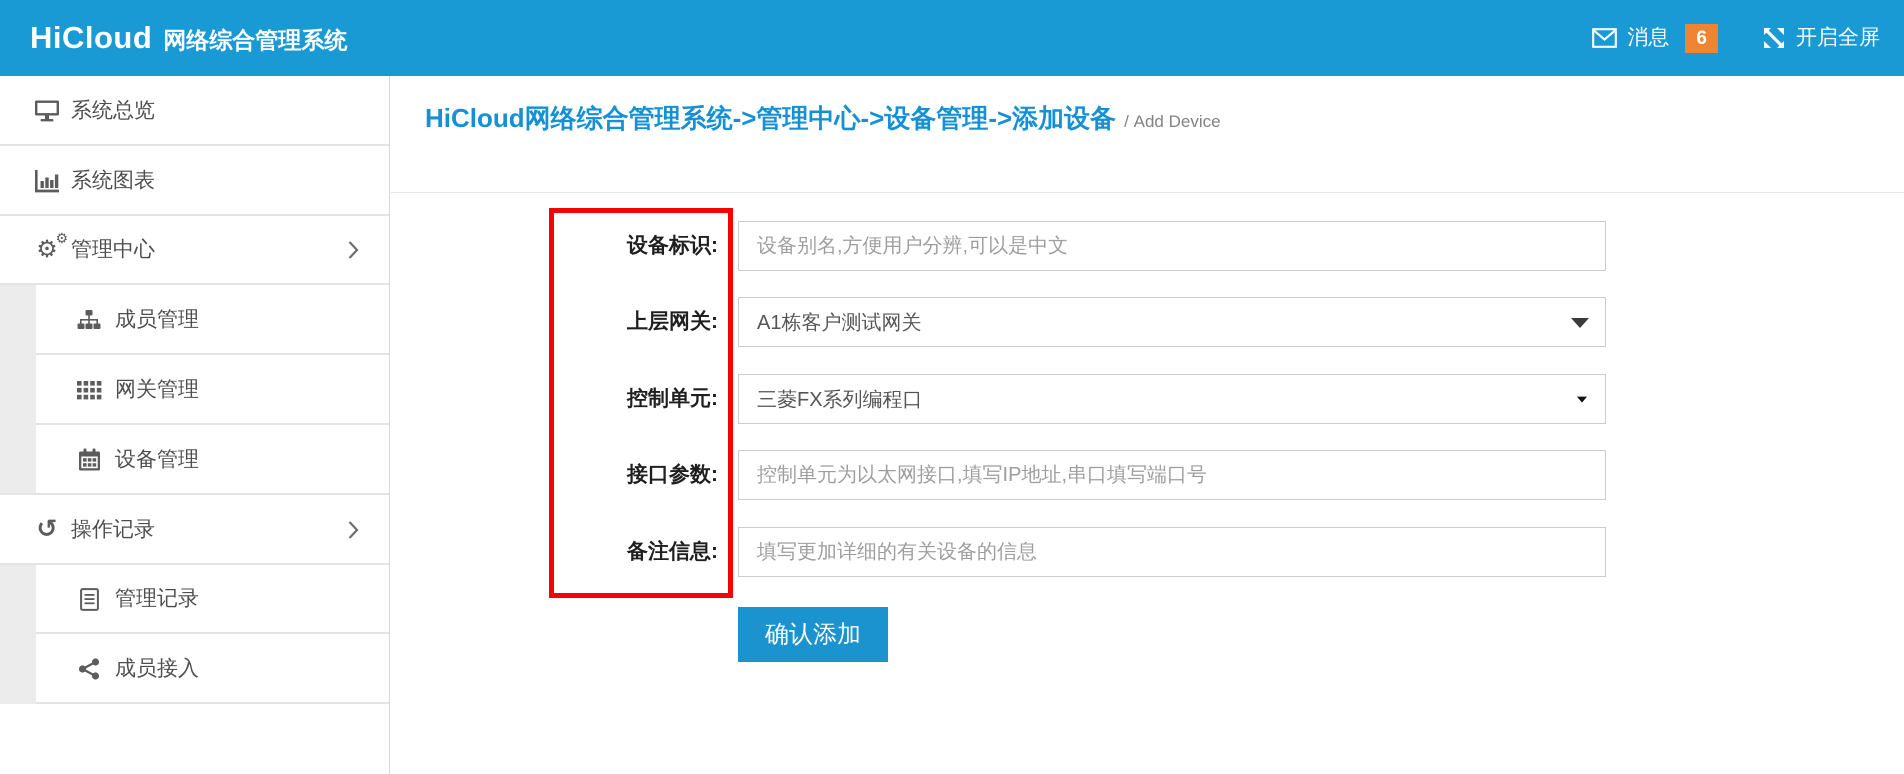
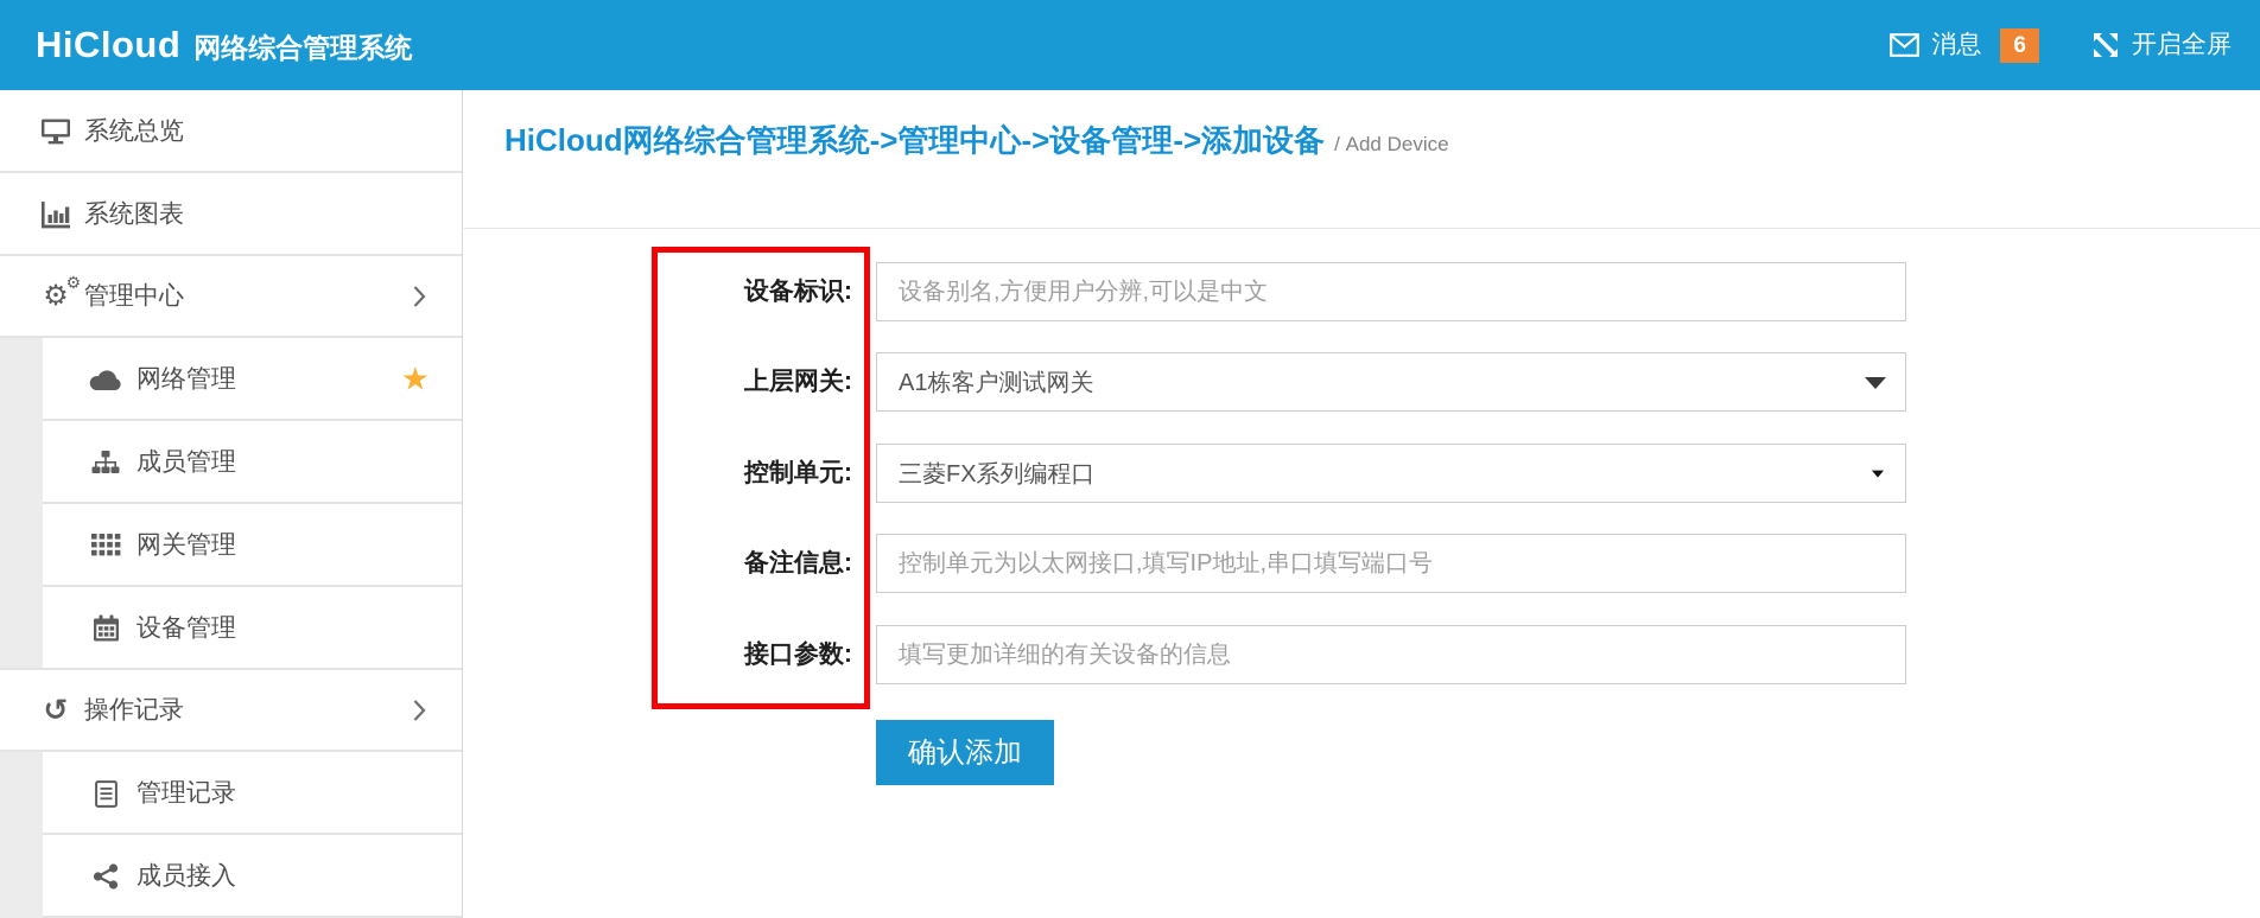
  HiCloud
  网络综合管理系统
  消息
  6
  开启全屏
  系统总览
  系统图表
  ⚙
  ⚙
  管理中心
+ 网络管理
+ ★
  成员管理
  网关管理
  设备管理
  ↺
  操作记录
  管理记录
  成员接入
  HiCloud网络综合管理系统->管理中心->设备管理->添加设备 / Add Device
  设备标识:
  设备别名,方便用户分辨,可以是中文
  上层网关:
  A1栋客户测试网关
  控制单元:
  三菱FX系列编程口
- 接口参数:
+ 备注信息:
  控制单元为以太网接口,填写IP地址,串口填写端口号
- 备注信息:
+ 接口参数:
  填写更加详细的有关设备的信息
  确认添加
